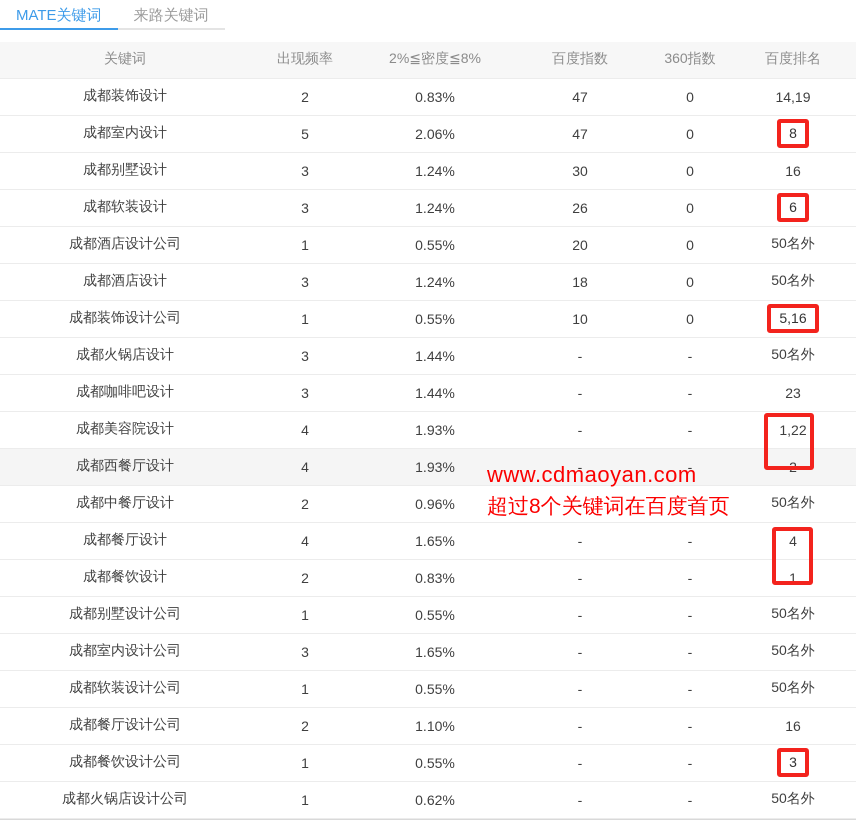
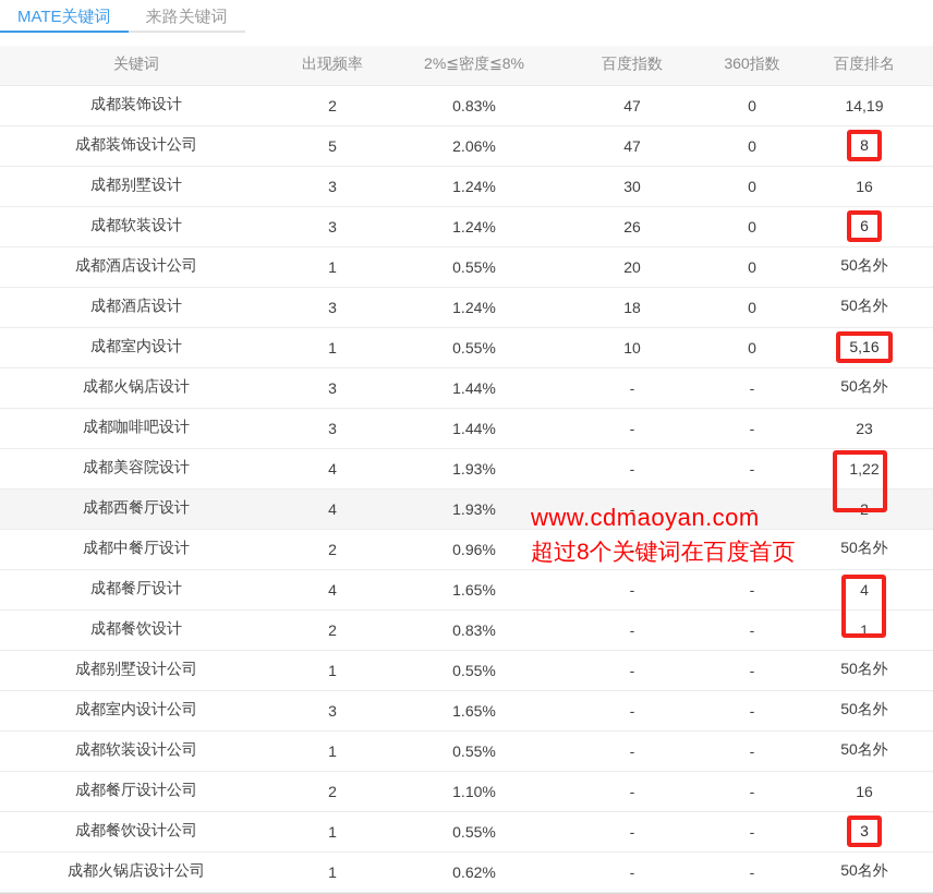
  MATE关键词
  来路关键词
  关键词	出现频率	2%≦密度≦8%	百度指数	360指数	百度排名
  成都装饰设计	2	0.83%	47	0	14,19
- 成都室内设计	5	2.06%	47	0	8
+ 成都装饰设计公司	5	2.06%	47	0	8
  成都别墅设计	3	1.24%	30	0	16
  成都软装设计	3	1.24%	26	0	6
  成都酒店设计公司	1	0.55%	20	0	50名外
  成都酒店设计	3	1.24%	18	0	50名外
- 成都装饰设计公司	1	0.55%	10	0	5,16
+ 成都室内设计	1	0.55%	10	0	5,16
  成都火锅店设计	3	1.44%	-	-	50名外
  成都咖啡吧设计	3	1.44%	-	-	23
  成都美容院设计	4	1.93%	-	-	1,22
  成都西餐厅设计	4	1.93%	-	-	2
  成都中餐厅设计	2	0.96%	-	-	50名外
  成都餐厅设计	4	1.65%	-	-	4
  成都餐饮设计	2	0.83%	-	-	1
  成都别墅设计公司	1	0.55%	-	-	50名外
  成都室内设计公司	3	1.65%	-	-	50名外
  成都软装设计公司	1	0.55%	-	-	50名外
  成都餐厅设计公司	2	1.10%	-	-	16
  成都餐饮设计公司	1	0.55%	-	-	3
  成都火锅店设计公司	1	0.62%	-	-	50名外
  www.cdmaoyan.com
  超过8个关键词在百度首页
